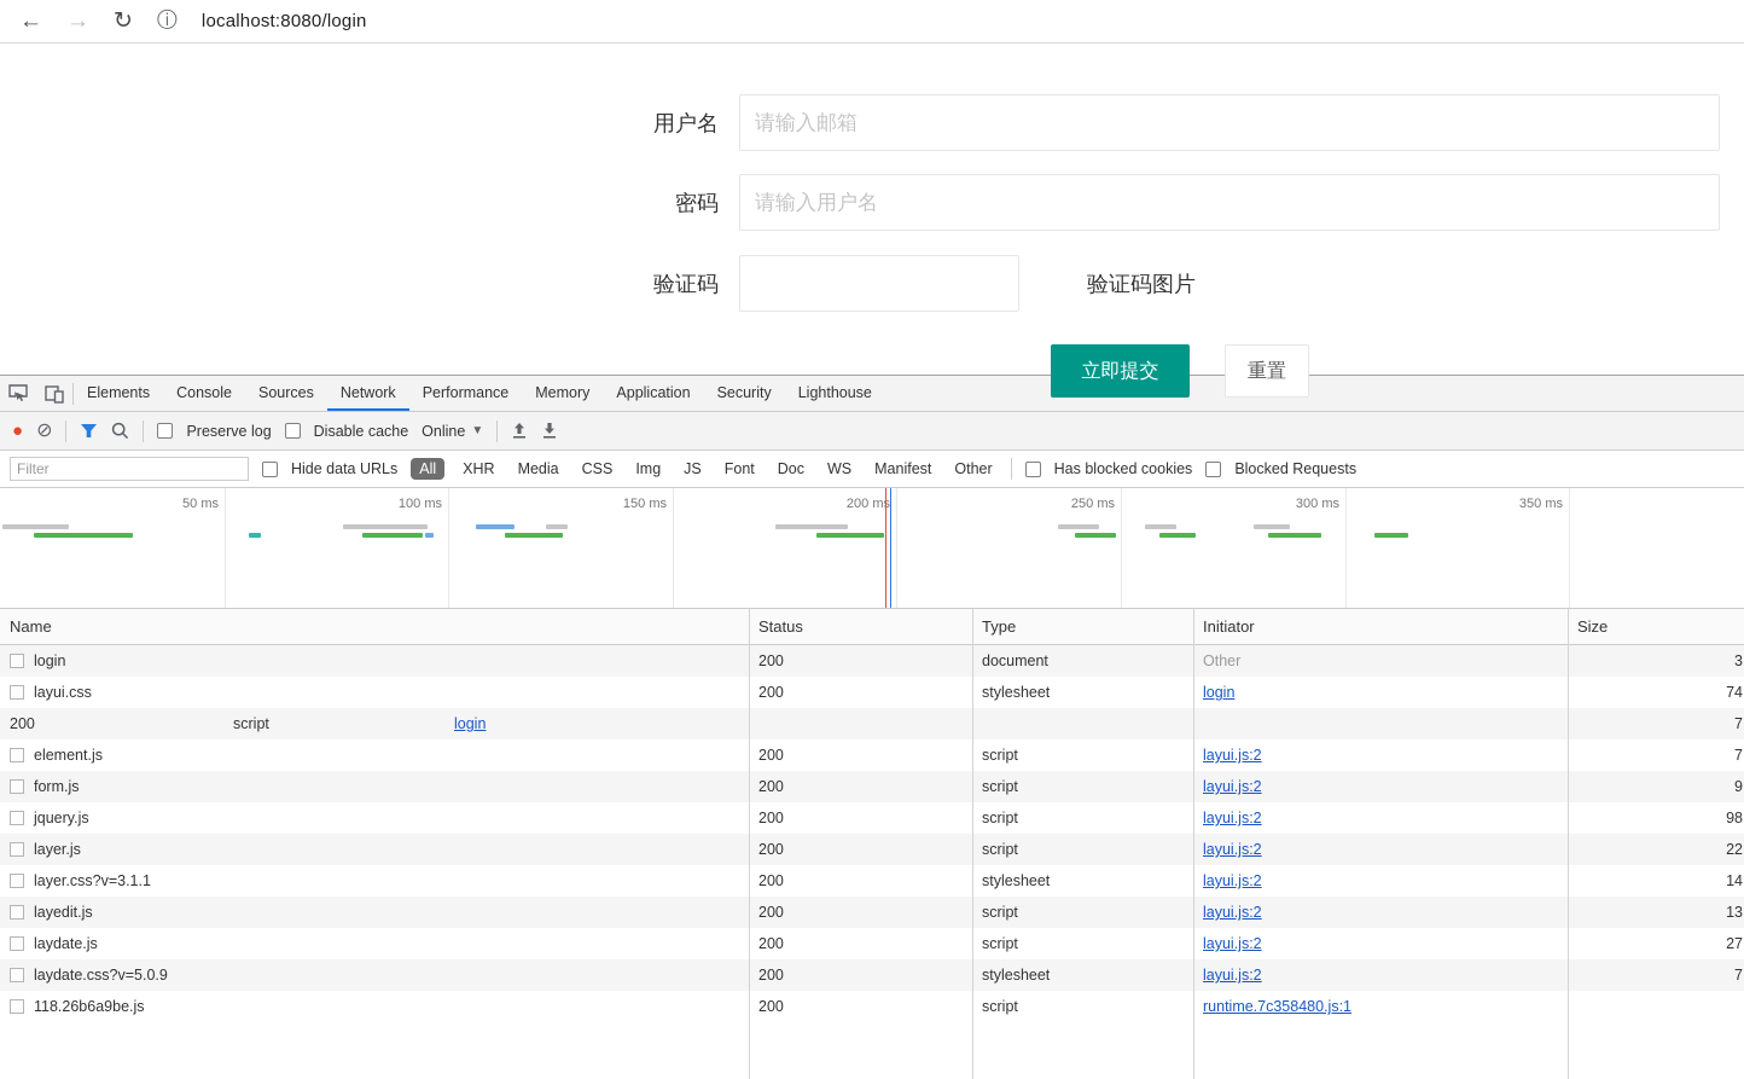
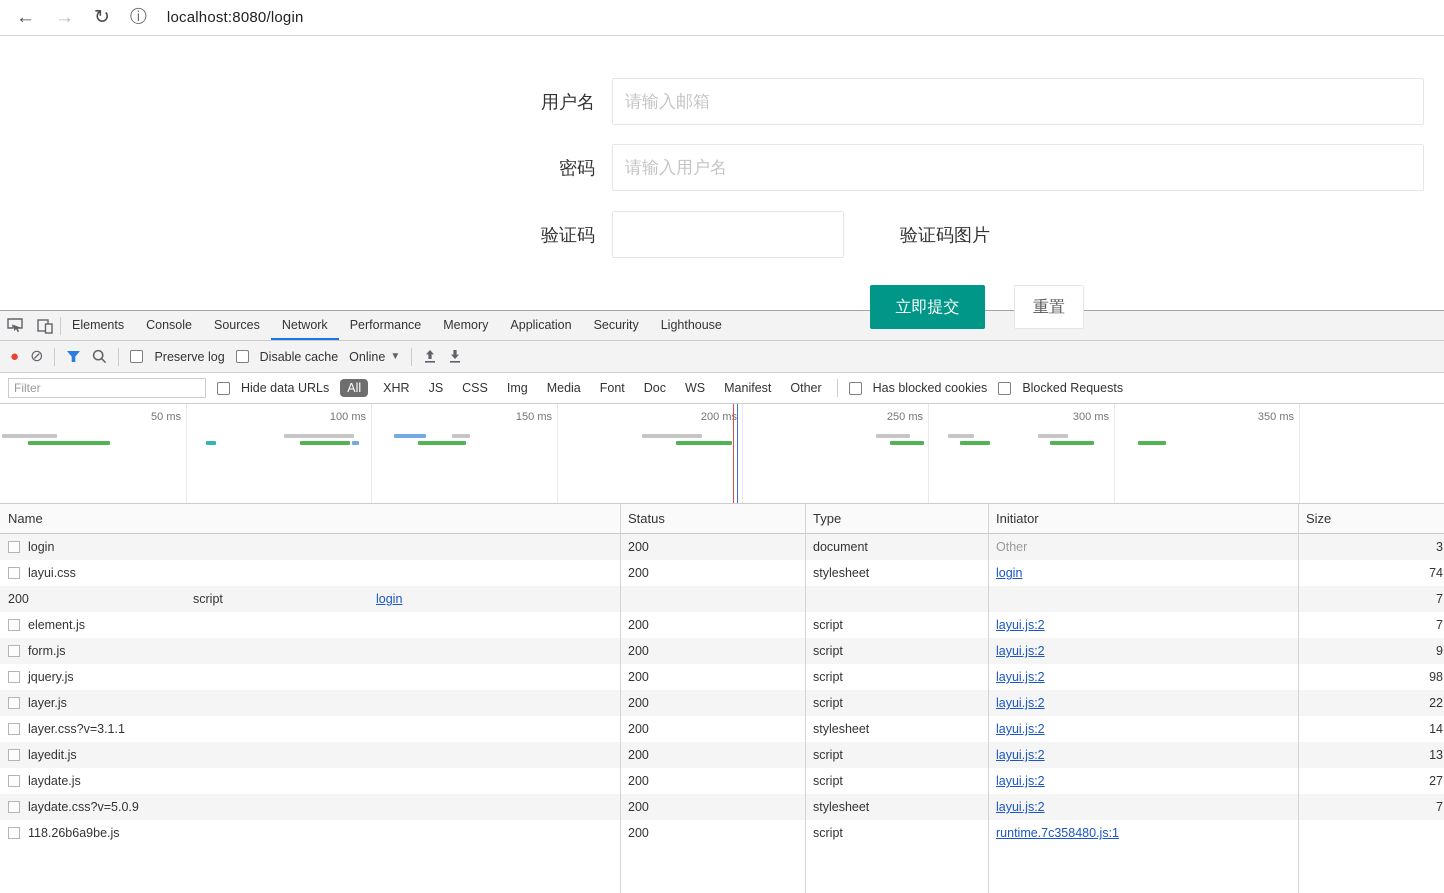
  ←
  →
  ↻
  ⓘ
  localhost:8080/login
  用户名
  请输入邮箱
  密码
  请输入用户名
  验证码
  验证码图片
  立即提交
  重置
  Elements
  Console
  Sources
  Network
  Performance
  Memory
  Application
  Security
  Lighthouse
  ●
  ⊘
  Preserve log
  Disable cache
  Online
  ▼
  Filter
  Hide data URLs
  All
  XHR
- Media
+ JS
  CSS
  Img
- JS
+ Media
  Font
  Doc
  WS
  Manifest
  Other
  Has blocked cookies
  Blocked Requests
  50 ms
  100 ms
  150 ms
  200 ms
  250 ms
  300 ms
  350 ms
  Name
  Status
  Type
  Initiator
  Size
  login
  200
  document
  Other
  3
  layui.css
  200
  stylesheet
  login
  74
  200
  script
  login
  7
  element.js
  200
  script
  layui.js:2
  7
  form.js
  200
  script
  layui.js:2
  9
  jquery.js
  200
  script
  layui.js:2
  98
  layer.js
  200
  script
  layui.js:2
  22
  layer.css?v=3.1.1
  200
  stylesheet
  layui.js:2
  14
  layedit.js
  200
  script
  layui.js:2
  13
  laydate.js
  200
  script
  layui.js:2
  27
  laydate.css?v=5.0.9
  200
  stylesheet
  layui.js:2
  7
  118.26b6a9be.js
  200
  script
  runtime.7c358480.js:1
